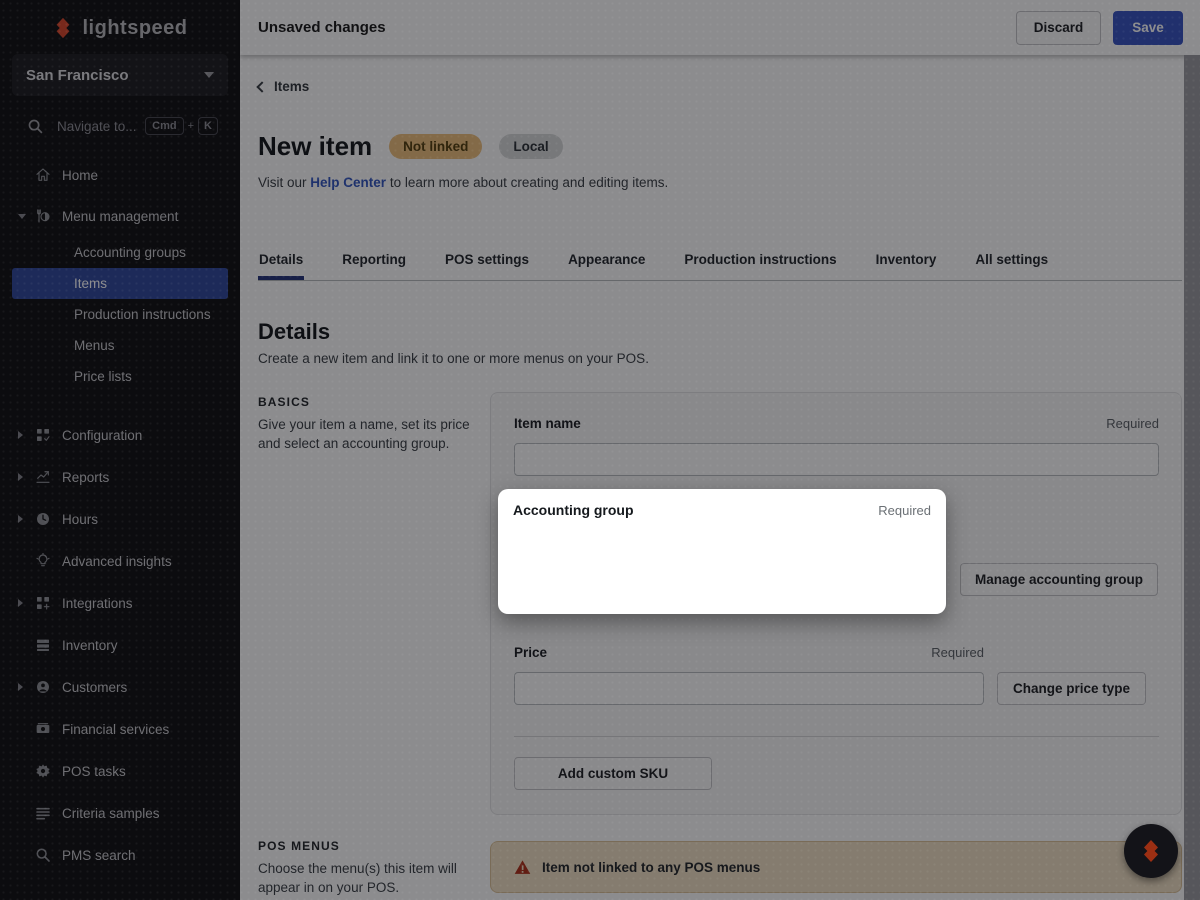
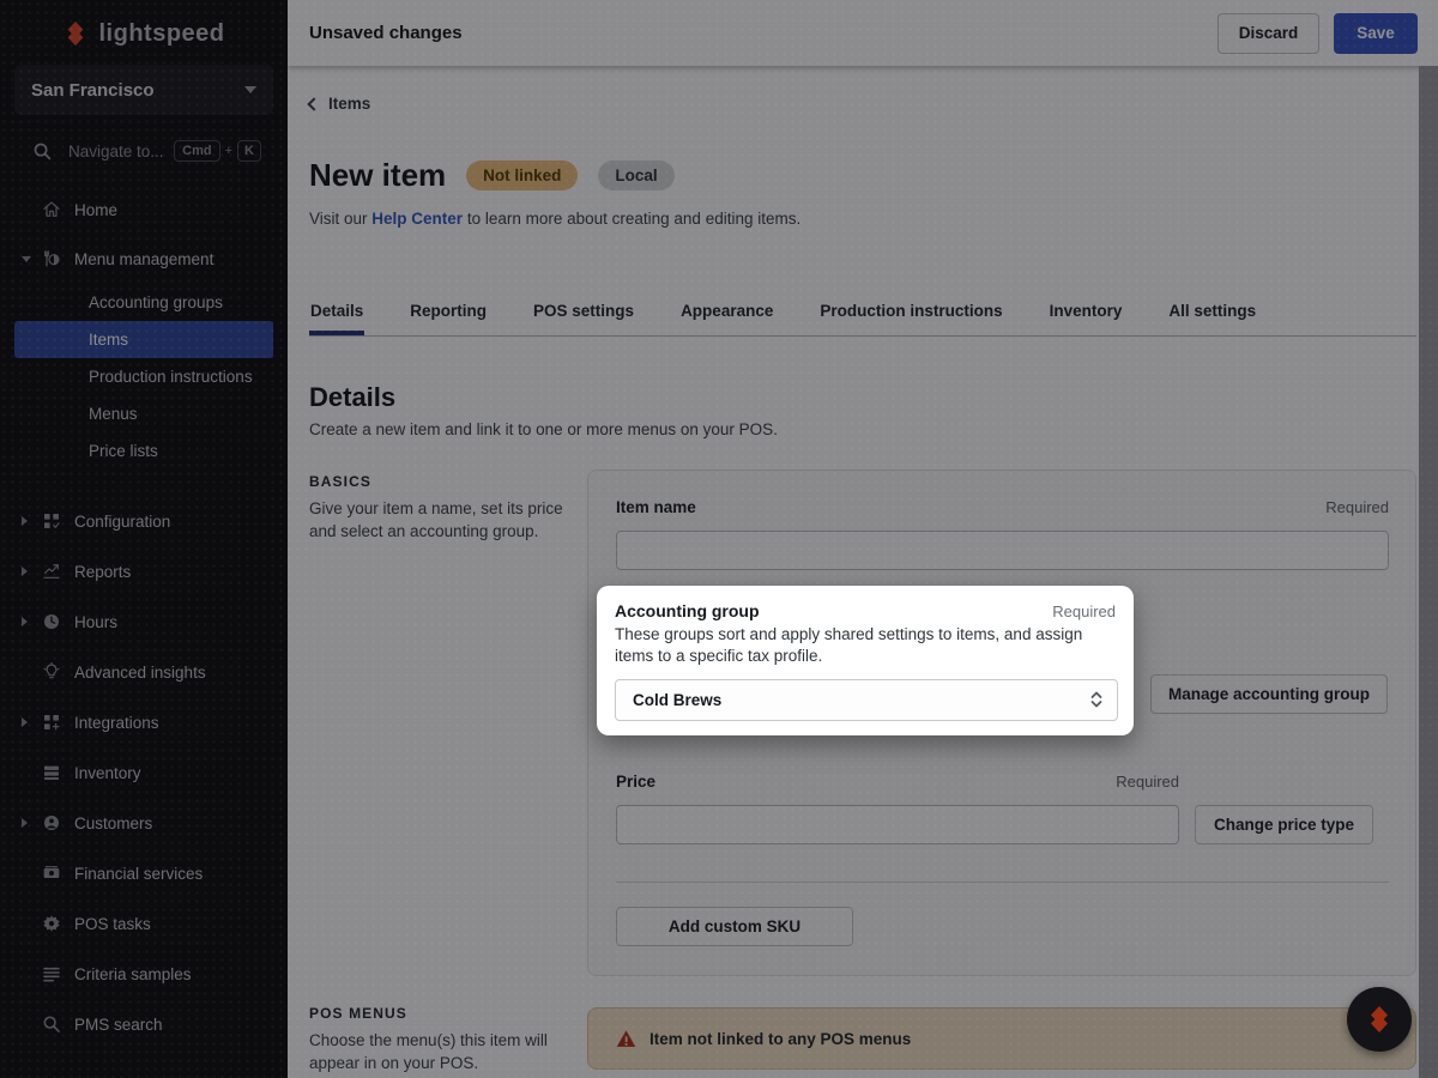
  Accounting group
  Required
+ These groups sort and apply shared settings to items, and assign items to a specific tax profile.
+ Cold Brews
